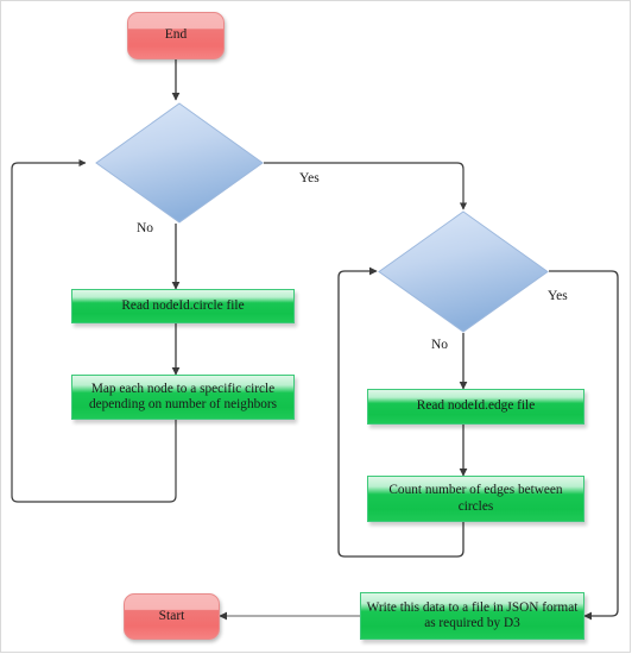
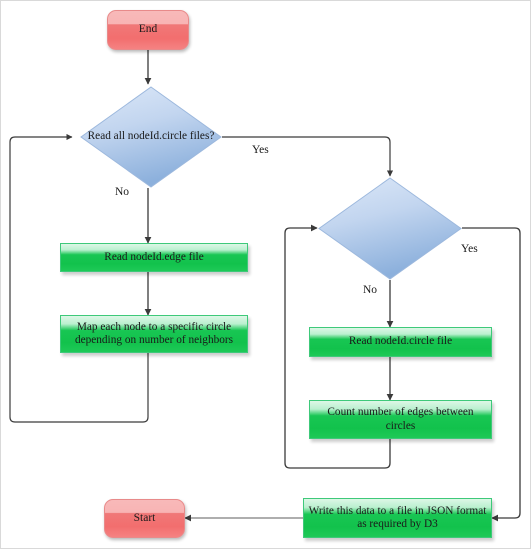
  End
+ Read all nodeId.circle files?
- Read nodeId.circle file
+ Read nodeId.edge file
  Map each node to a specific circle depending on number of neighbors
- Read nodeId.edge file
+ Read nodeId.circle file
  Count number of edges between circles
  Write this data to a file in JSON format as required by D3
  Start
  Yes
  No
  Yes
  No
